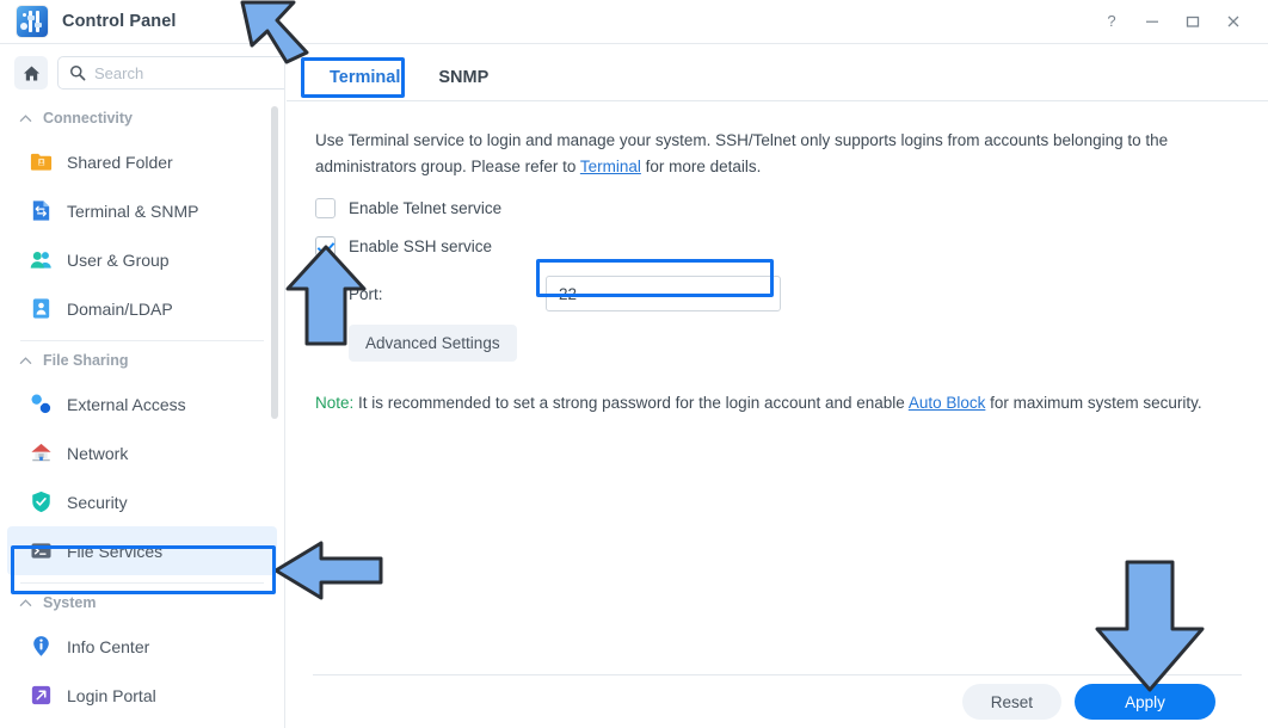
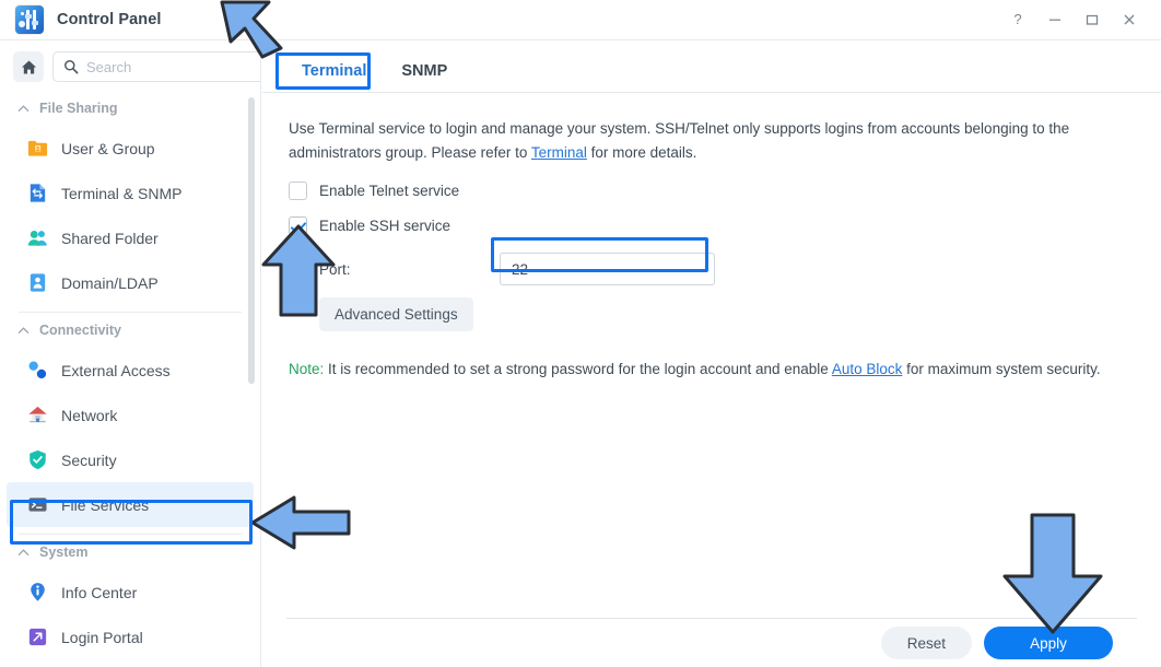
  Control Panel
  ?
  Search
- Connectivity
+ File Sharing
- Shared Folder
+ User & Group
  Terminal & SNMP
- User & Group
+ Shared Folder
  Domain/LDAP
- File Sharing
+ Connectivity
  External Access
  Network
  Security
  File Services
  System
  Info Center
  Login Portal
  Terminal
  SNMP
  Use Terminal service to login and manage your system. SSH/Telnet only supports logins from accounts belonging to the administrators group. Please refer to Terminal for more details.
  Enable Telnet service
  Enable SSH service
  Port:
  22
  Advanced Settings
  Note: It is recommended to set a strong password for the login account and enable Auto Block for maximum system security.
  Reset
  Apply
